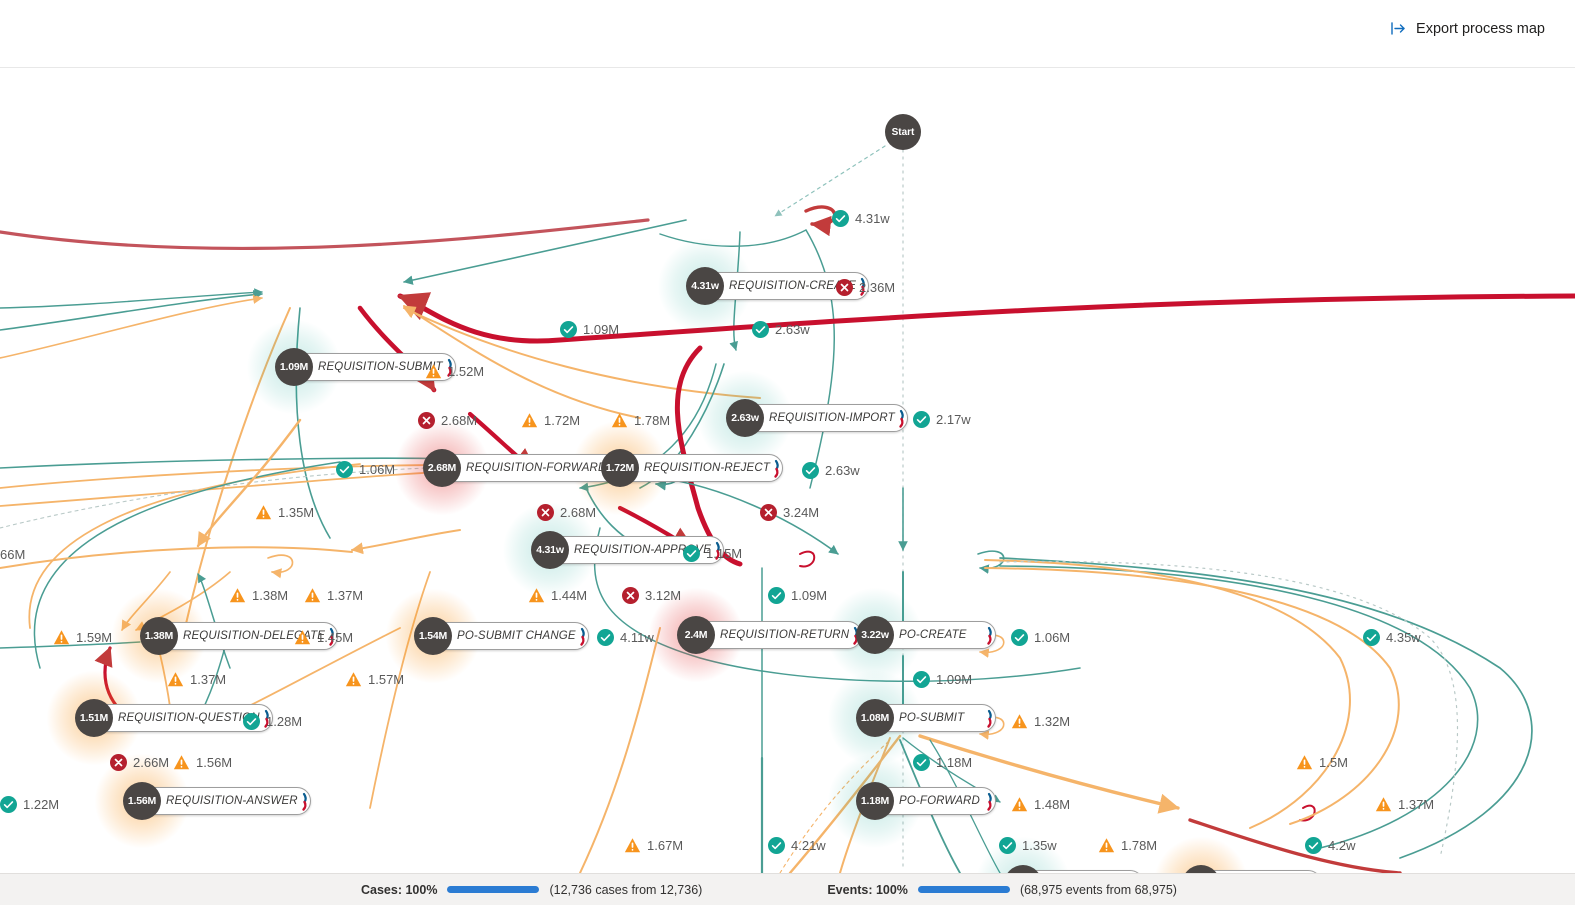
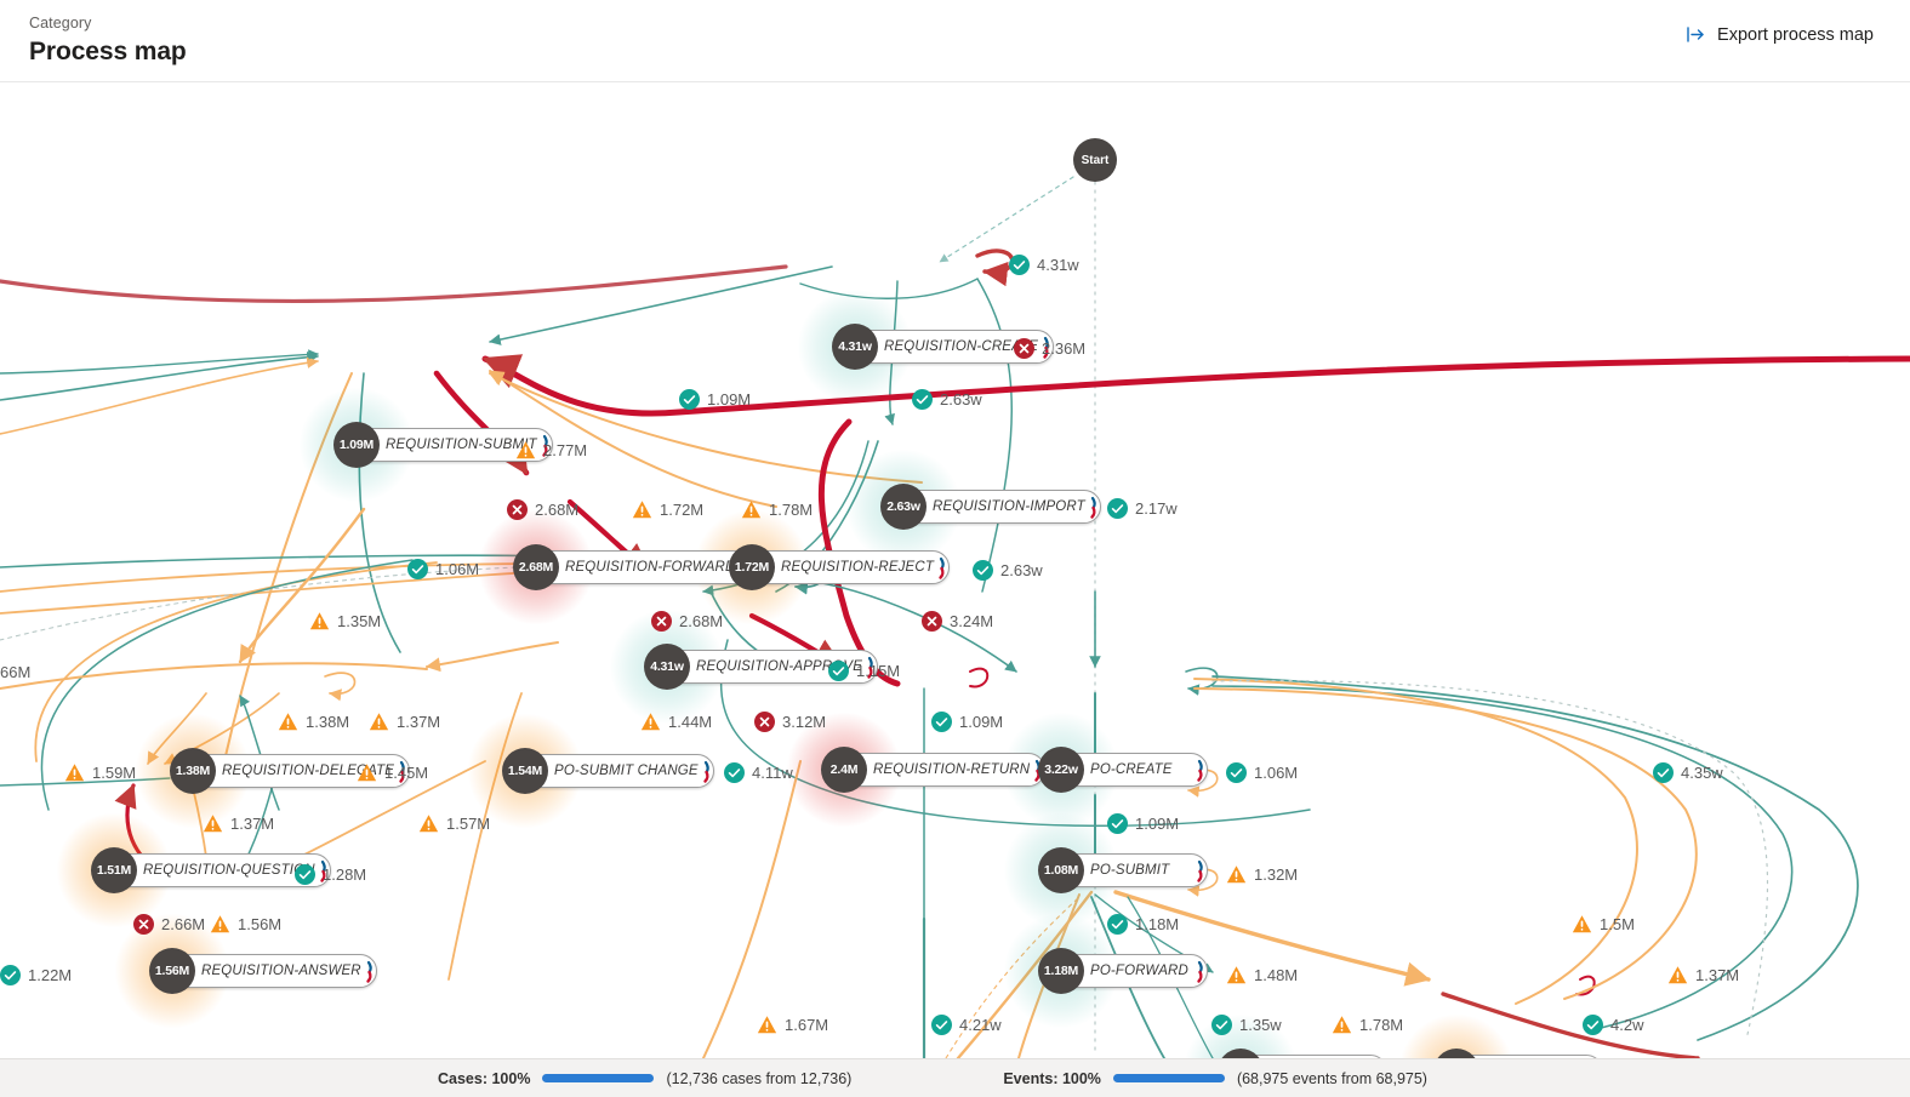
+ Category
+ Process map
  Export process map
  Start
  REQUISITION-CRE
  4.31w
  REQUISITION-SUBMT
  1.09M
  REQUISITION-IMPORT
  2.63w
  REQUISITION-FORWAR
  2.68M
  REQUISITION-REJECT
  1.72M
  REQUISITION-APPRVE
  4.31w
  REQUISITION-DELEGATE
  1.38M
  PO-SUBMIT CHANGE
  1.54M
  REQUISITION-RETURN
  2.4M
  PO-CREATE
  3.22w
  REQUISITION-QUESTI
  1.51M
  PO-SUBMIT
  1.08M
  REQUISITION-ANSWER
  1.56M
  PO-FORWARD
  1.18M
  4.31w
  2.36M
  1.09M
  2.63w
- 1.52M
+ 2.77M
  2.17w
  2.68M
  1.72M
  1.78M
  1.06M
  2.63w
  2.68M
  3.24M
  1.35M
  66M
  1.15M
  1.38M
  1.37M
  1.44M
  3.12M
  1.09M
  1.59M
  1.45M
  4.11w
  1.06M
  4.35w
  1.37M
  1.09M
  1.57M
  1.32M
  1.28M
  1.5M
  2.66M
  1.56M
  1.18M
  1.22M
  1.48M
  1.37M
  1.67M
  4.21w
  1.35w
  1.78M
  4.2w
  Cases: 100%
  (12,736 cases from 12,736)
  Events: 100%
  (68,975 events from 68,975)
